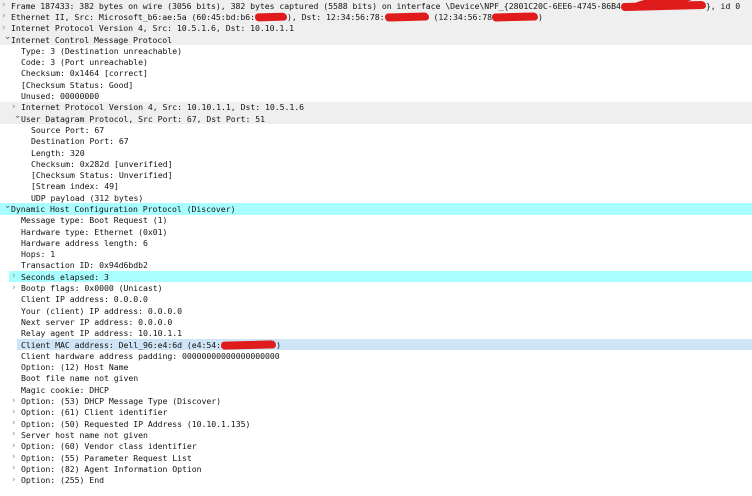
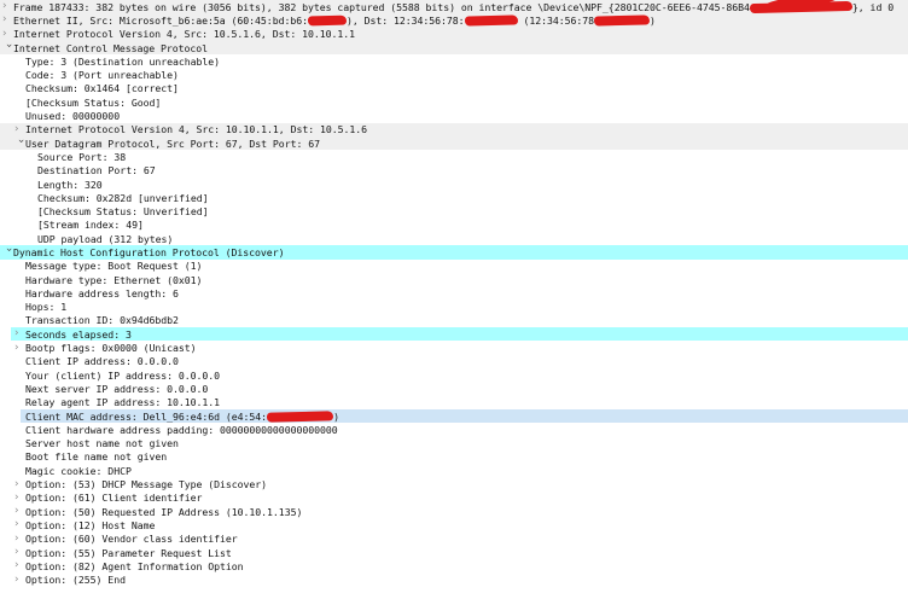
  ›
  Frame 187433: 382 bytes on wire (3056 bits), 382 bytes captured (5588 bits) on interface \Device\NPF_{2801C20C-6EE6-4745-86B4 }, id 0
  ›
  Ethernet II, Src: Microsoft_b6:ae:5a (60:45:bd:b6: ), Dst: 12:34:56:78: (12:34:56:78 )
  ›
  Internet Protocol Version 4, Src: 10.5.1.6, Dst: 10.10.1.1
  Internet Control Message Protocol
  Type: 3 (Destination unreachable)
  Code: 3 (Port unreachable)
  Checksum: 0x1464 [correct]
  [Checksum Status: Good]
  Unused: 00000000
  ›
  Internet Protocol Version 4, Src: 10.10.1.1, Dst: 10.5.1.6
- User Datagram Protocol, Src Port: 67, Dst Port: 51
+ User Datagram Protocol, Src Port: 67, Dst Port: 67
- Source Port: 67
+ Source Port: 38
  Destination Port: 67
  Length: 320
  Checksum: 0x282d [unverified]
  [Checksum Status: Unverified]
  [Stream index: 49]
  UDP payload (312 bytes)
  Dynamic Host Configuration Protocol (Discover)
  Message type: Boot Request (1)
  Hardware type: Ethernet (0x01)
  Hardware address length: 6
  Hops: 1
  Transaction ID: 0x94d6bdb2
  ›
  Seconds elapsed: 3
  ›
  Bootp flags: 0x0000 (Unicast)
  Client IP address: 0.0.0.0
  Your (client) IP address: 0.0.0.0
  Next server IP address: 0.0.0.0
  Relay agent IP address: 10.10.1.1
  Client MAC address: Dell_96:e4:6d (e4:54: )
  Client hardware address padding: 00000000000000000000
- Option: (12) Host Name
+ Server host name not given
  Boot file name not given
  Magic cookie: DHCP
  ›
  Option: (53) DHCP Message Type (Discover)
  ›
  Option: (61) Client identifier
  ›
  Option: (50) Requested IP Address (10.10.1.135)
  ›
- Server host name not given
+ Option: (12) Host Name
  ›
  Option: (60) Vendor class identifier
  ›
  Option: (55) Parameter Request List
  ›
  Option: (82) Agent Information Option
  ›
  Option: (255) End
